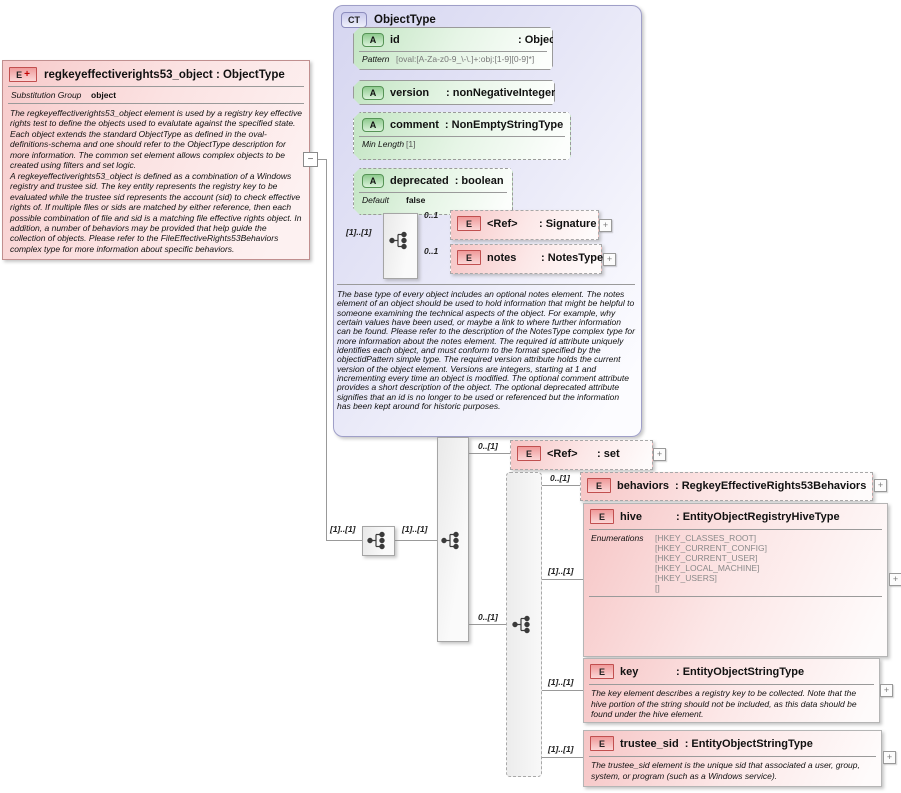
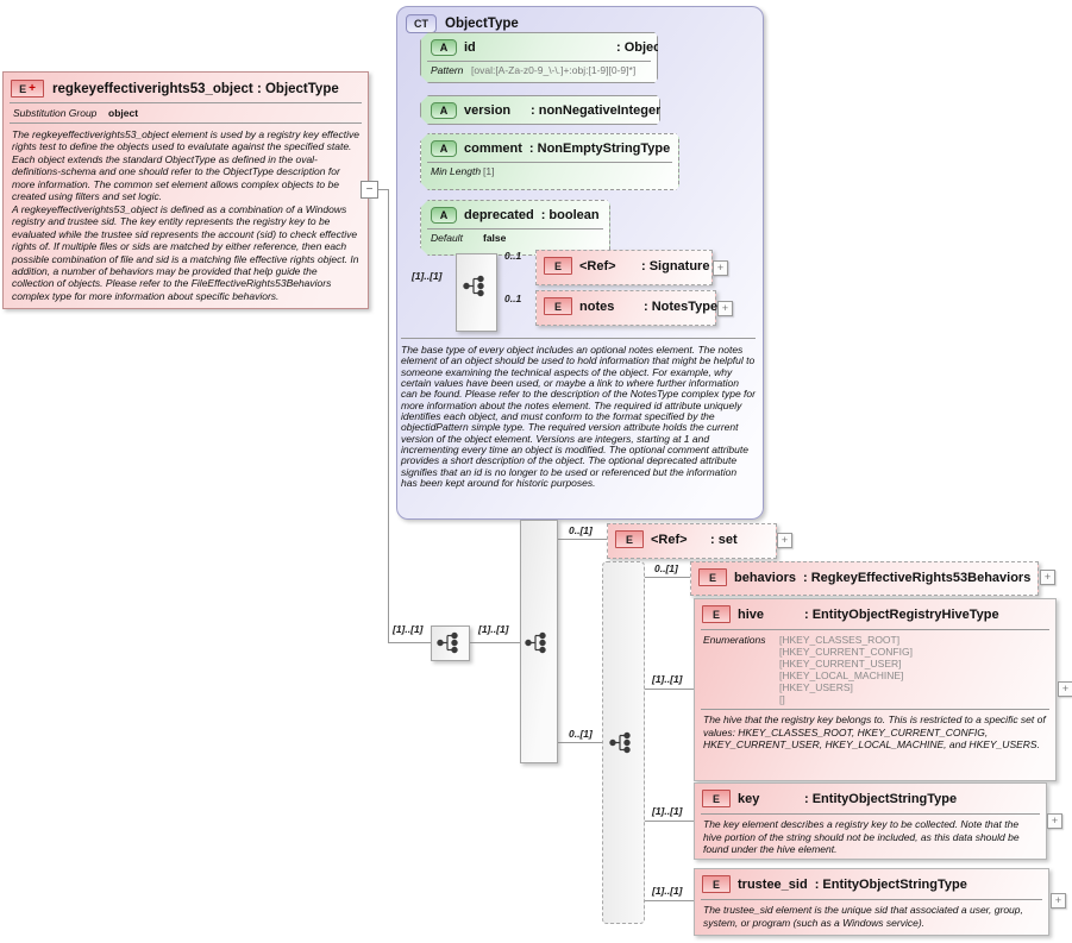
  CT
  ObjectType
  The base type of every object includes an optional notes element. The notes element of an object should be used to hold information that might be helpful to someone examining the technical aspects of the object. For example, why certain values have been used, or maybe a link to where further information can be found. Please refer to the description of the NotesType complex type for more information about the notes element. The required id attribute uniquely identifies each object, and must conform to the format specified by the objectidPattern simple type. The required version attribute holds the current version of the object element. Versions are integers, starting at 1 and incrementing every time an object is modified. The optional comment attribute provides a short description of the object. The optional deprecated attribute signifies that an id is no longer to be used or referenced but the information has been kept around for historic purposes.
  A
  id
  Pattern
  [oval:[A-Za-z0-9_\-\.]+:obj:[1-9][0-9]*]
  A
  version
  : nonNegativeInteger
  A
  comment
  : NonEmptyStringType
  Min Length
  [1]
  A
  deprecated
  : boolean
  Default
  false
  [1]..[1]
  0..1
  E
  <Ref>
  : Signature
  +
  0..1
  E
  notes
  : NotesType
  +
  E
  +
  regkeyeffectiverights53_object : ObjectType
  Substitution Group
  object
  The regkeyeffectiverights53_object element is used by a registry key effective rights test to define the objects used to evalutate against the specified state. Each object extends the standard ObjectType as defined in the oval-definitions-schema and one should refer to the ObjectType description for more information. The common set element allows complex objects to be created using filters and set logic.
  A regkeyeffectiverights53_object is defined as a combination of a Windows registry and trustee sid. The key entity represents the registry key to be evaluated while the trustee sid represents the account (sid) to check effective rights of. If multiple files or sids are matched by either reference, then each possible combination of file and sid is a matching file effective rights object. In addition, a number of behaviors may be provided that help guide the collection of objects. Please refer to the FileEffectiveRights53Behaviors complex type for more information about specific behaviors.
  −
  [1]..[1]
  [1]..[1]
  0..[1]
  E
  <Ref>
  : set
  +
  0..[1]
  0..[1]
  E
  behaviors
  : RegkeyEffectiveRights53Behaviors
  +
  [1]..[1]
  E
  hive
  : EntityObjectRegistryHiveType
  Enumerations
  [HKEY_CLASSES_ROOT]
  [HKEY_CURRENT_CONFIG]
  [HKEY_CURRENT_USER]
  [HKEY_LOCAL_MACHINE]
  [HKEY_USERS]
  []
+ The hive that the registry key belongs to. This is restricted to a specific set of values: HKEY_CLASSES_ROOT, HKEY_CURRENT_CONFIG, HKEY_CURRENT_USER, HKEY_LOCAL_MACHINE, and HKEY_USERS.
  +
  [1]..[1]
  E
  key
  : EntityObjectStringType
  The key element describes a registry key to be collected. Note that the hive portion of the string should not be included, as this data should be found under the hive element.
  +
  [1]..[1]
  E
  trustee_sid
  : EntityObjectStringType
  The trustee_sid element is the unique sid that associated a user, group, system, or program (such as a Windows service).
  +
